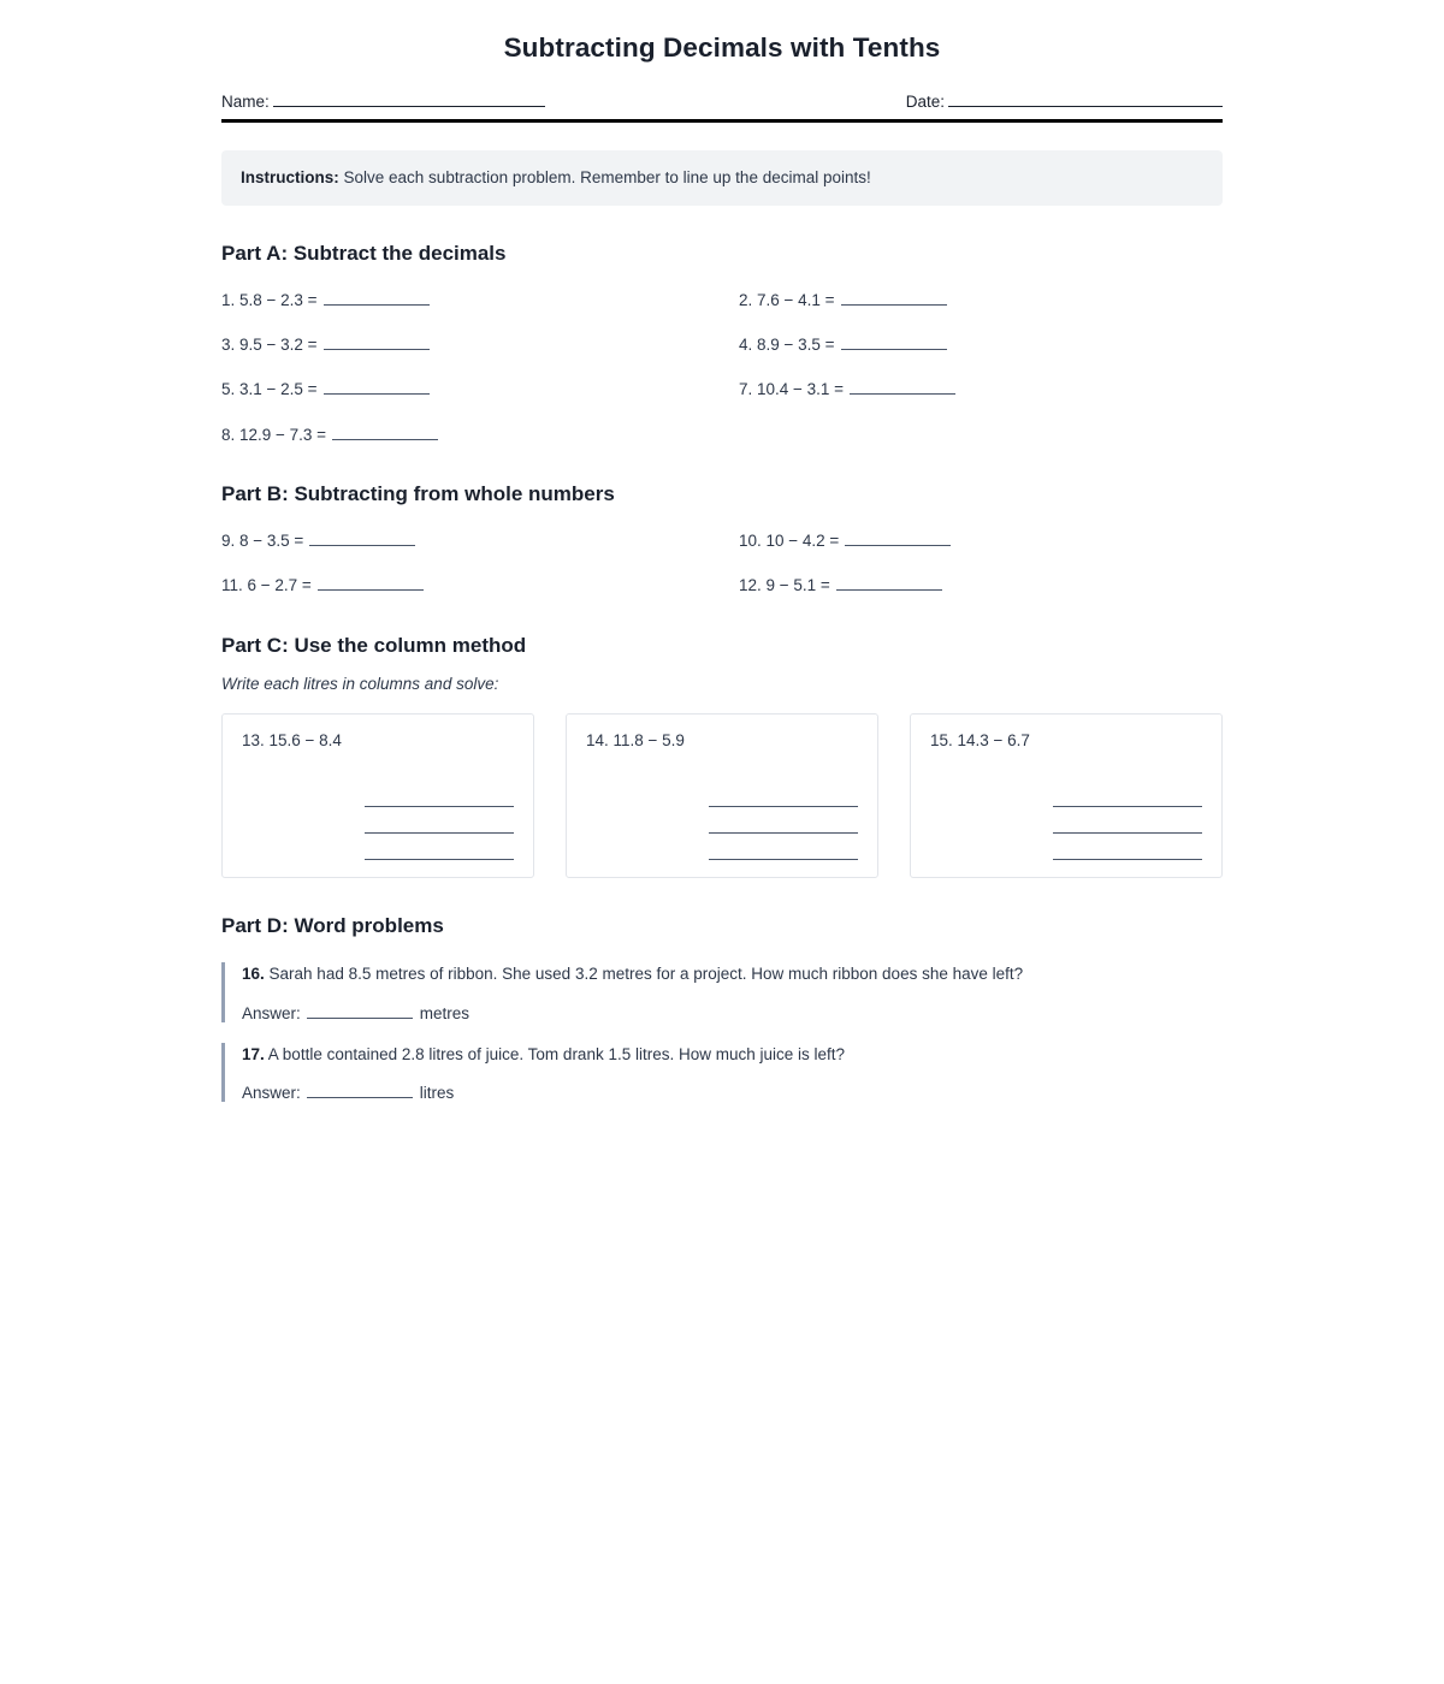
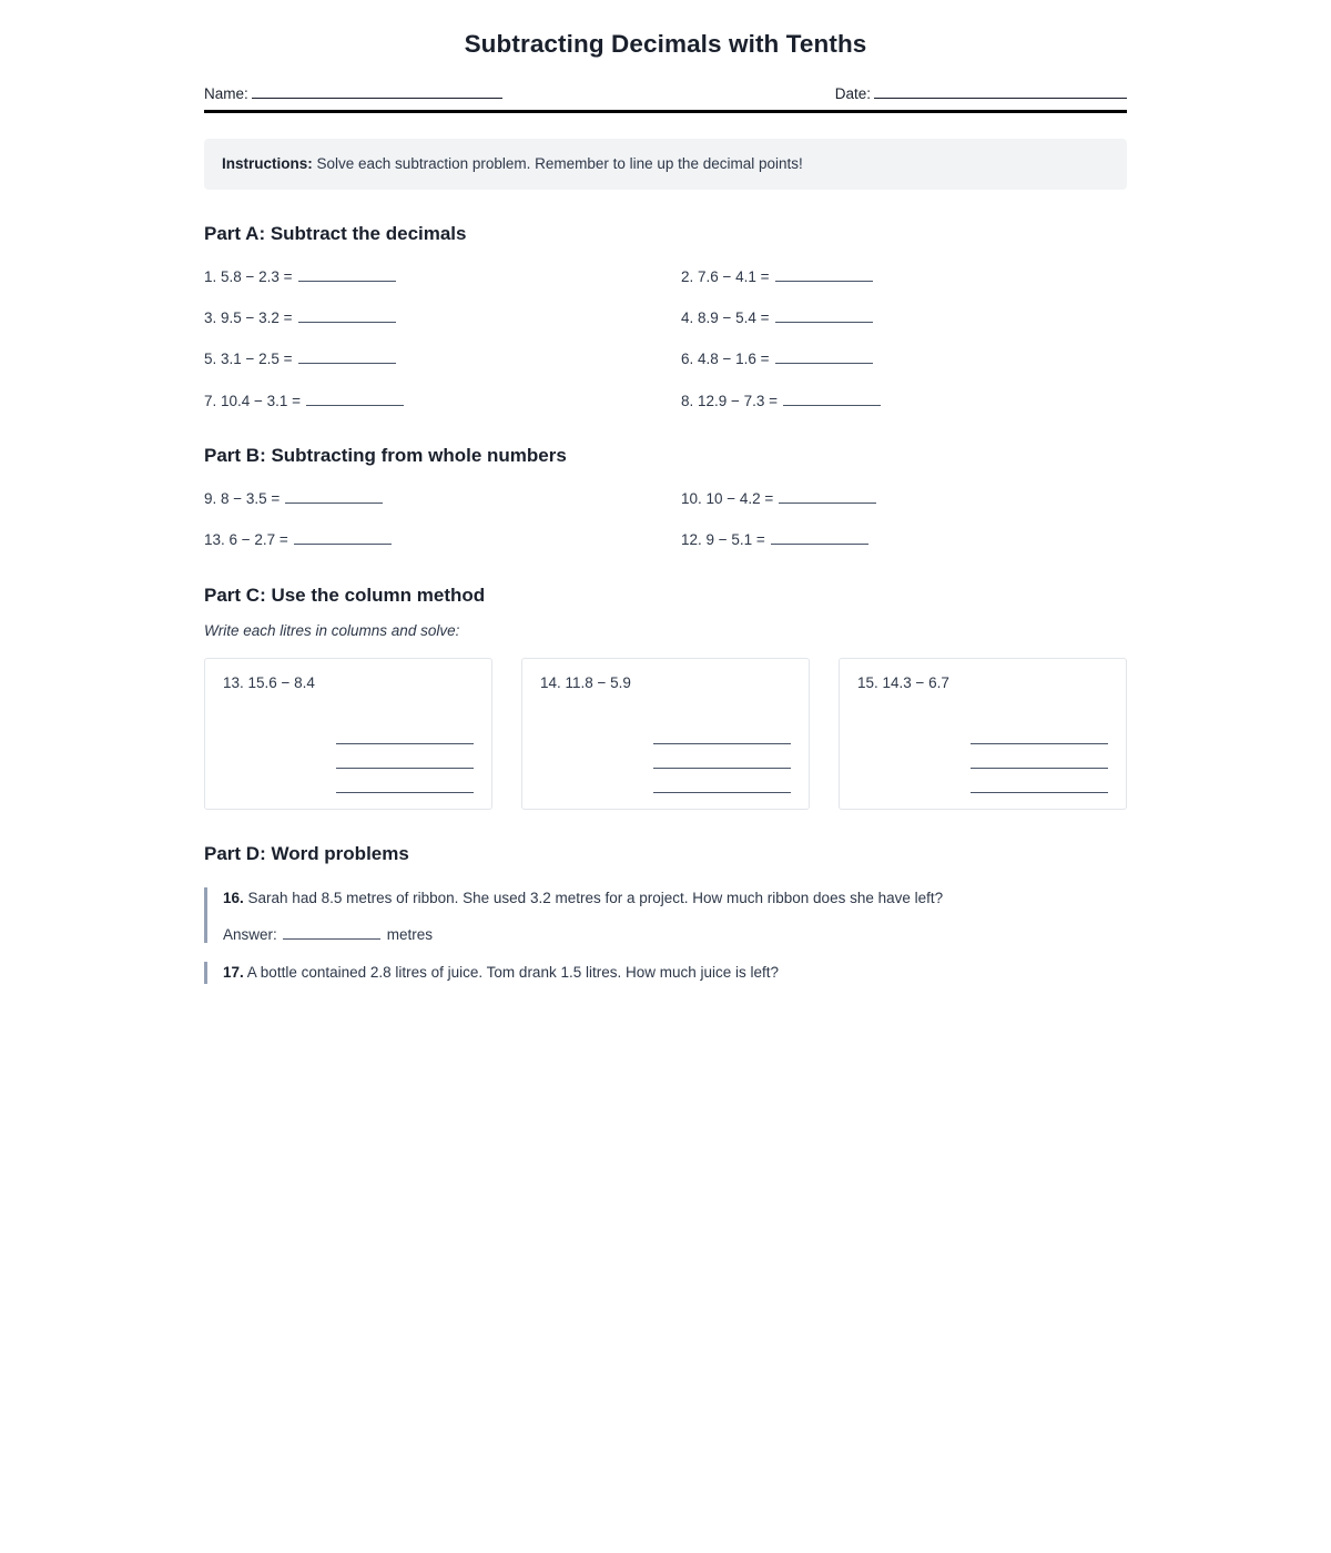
  Subtracting Decimals with Tenths
  Name:
  Date:
  Instructions: Solve each subtraction problem. Remember to line up the decimal points!
  Part A: Subtract the decimals
  1. 5.8 − 2.3 =
  2. 7.6 − 4.1 =
  3. 9.5 − 3.2 =
- 4. 8.9 − 3.5 =
+ 4. 8.9 − 5.4 =
  5. 3.1 − 2.5 =
+ 6. 4.8 − 1.6 =
  7. 10.4 − 3.1 =
  8. 12.9 − 7.3 =
  Part B: Subtracting from whole numbers
  9. 8 − 3.5 =
  10. 10 − 4.2 =
- 11. 6 − 2.7 =
+ 13. 6 − 2.7 =
  12. 9 − 5.1 =
  Part C: Use the column method
  Write each litres in columns and solve:
  13. 15.6 − 8.4
  14. 11.8 − 5.9
  15. 14.3 − 6.7
  Part D: Word problems
  16. Sarah had 8.5 metres of ribbon. She used 3.2 metres for a project. How much ribbon does she have left?
  Answer: metres
  17. A bottle contained 2.8 litres of juice. Tom drank 1.5 litres. How much juice is left?
- Answer: litres
